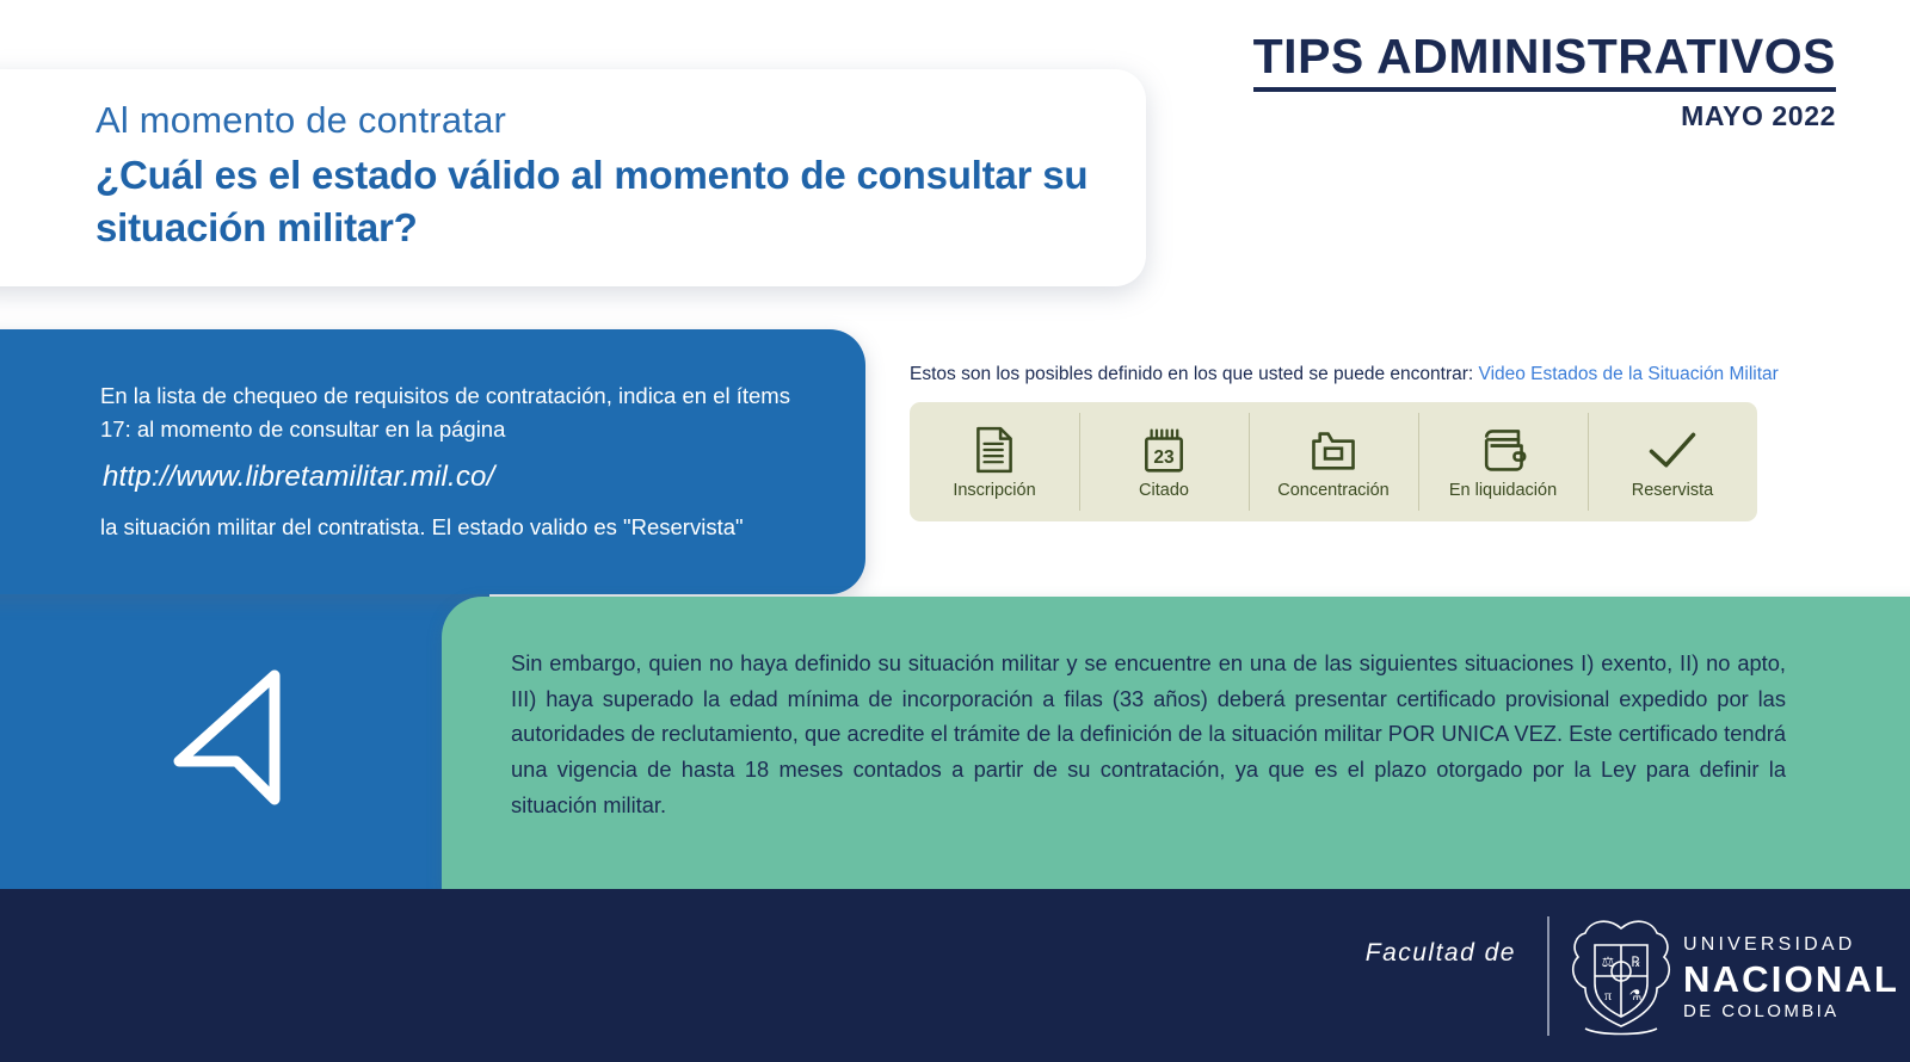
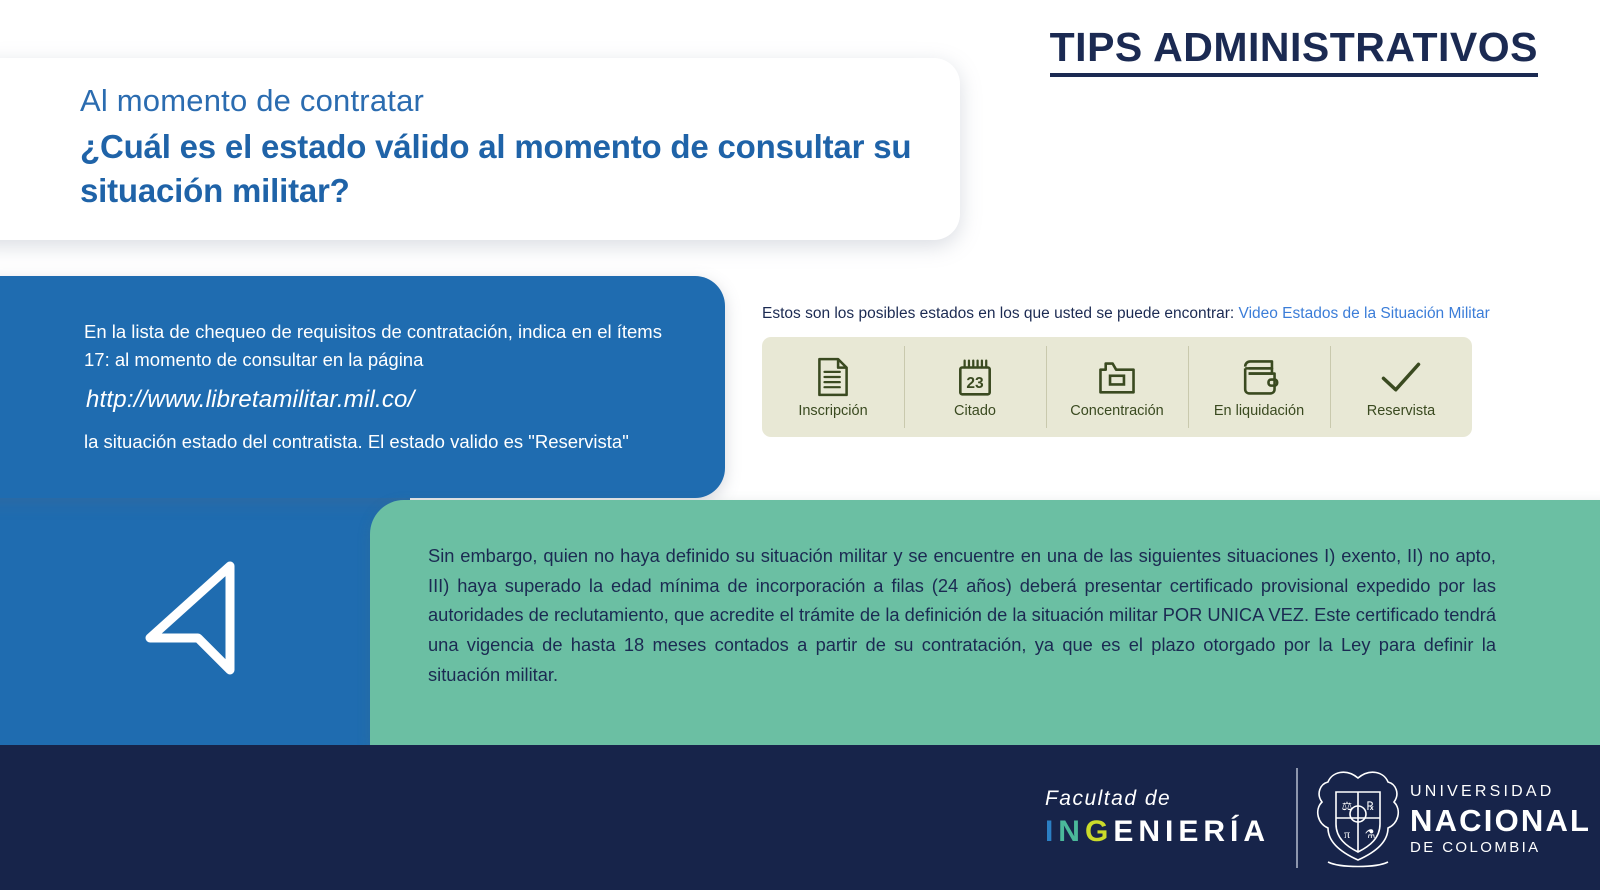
  TIPS ADMINISTRATIVOS
- MAYO 2022
  Al momento de contratar
  ¿Cuál es el estado válido al momento de consultar su situación militar?
  En la lista de chequeo de requisitos de contratación, indica en el ítems 17: al momento de consultar en la página
  http://www.libretamilitar.mil.co/
- la situación militar del contratista. El estado valido es "Reservista"
+ la situación estado del contratista. El estado valido es "Reservista"
- Estos son los posibles definido en los que usted se puede encontrar: Video Estados de la Situación Militar
+ Estos son los posibles estados en los que usted se puede encontrar: Video Estados de la Situación Militar
  Inscripción
  23
  Citado
  Concentración
  En liquidación
  Reservista
- Sin embargo, quien no haya definido su situación militar y se encuentre en una de las siguientes situaciones I) exento, II) no apto, III) haya superado la edad mínima de incorporación a filas (33 años) deberá presentar certificado provisional expedido por las autoridades de reclutamiento, que acredite el trámite de la definición de la situación militar POR UNICA VEZ. Este certificado tendrá una vigencia de hasta 18 meses contados a partir de su contratación, ya que es el plazo otorgado por la Ley para definir la situación militar.
+ Sin embargo, quien no haya definido su situación militar y se encuentre en una de las siguientes situaciones I) exento, II) no apto, III) haya superado la edad mínima de incorporación a filas (24 años) deberá presentar certificado provisional expedido por las autoridades de reclutamiento, que acredite el trámite de la definición de la situación militar POR UNICA VEZ. Este certificado tendrá una vigencia de hasta 18 meses contados a partir de su contratación, ya que es el plazo otorgado por la Ley para definir la situación militar.
  Facultad de
+ INGENIERÍA
  ⚖
  ℞
  π
  ⚗
  UNIVERSIDAD
  NACIONAL
  DE COLOMBIA
